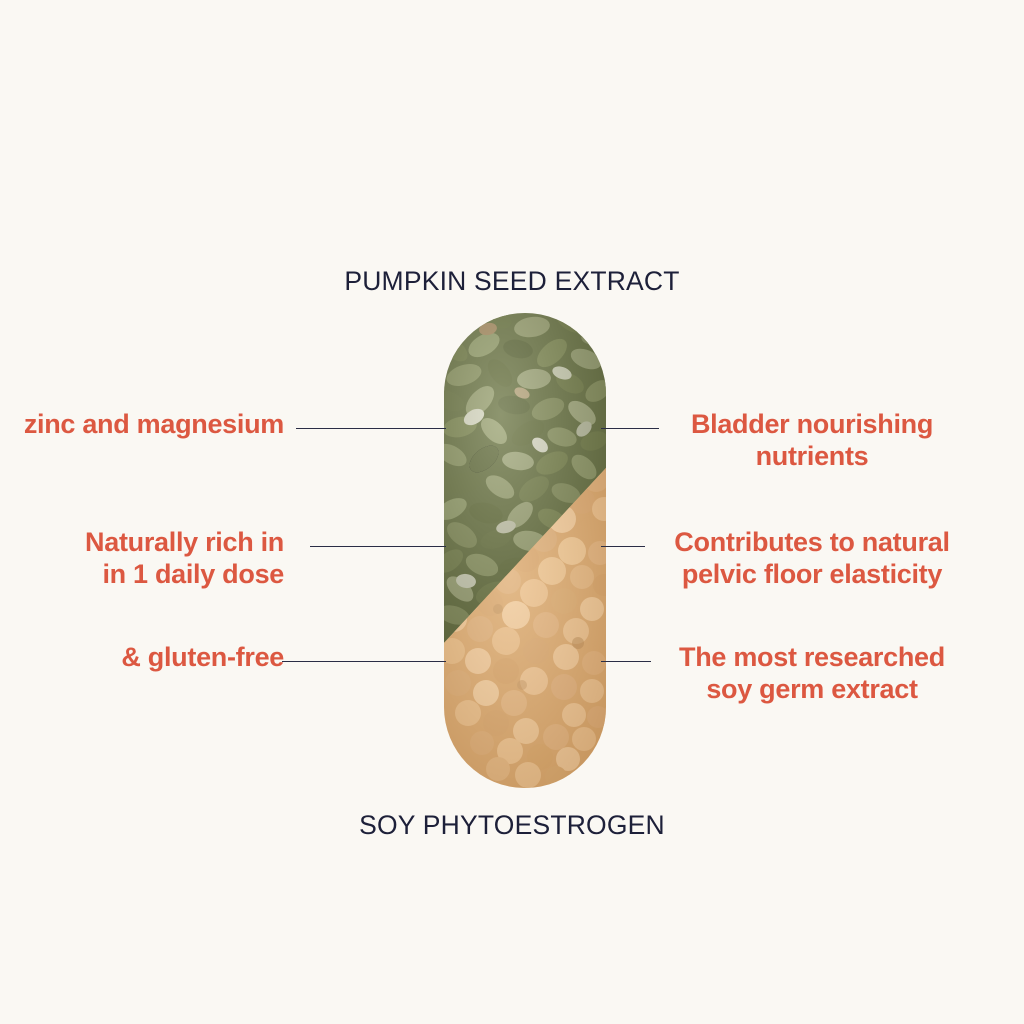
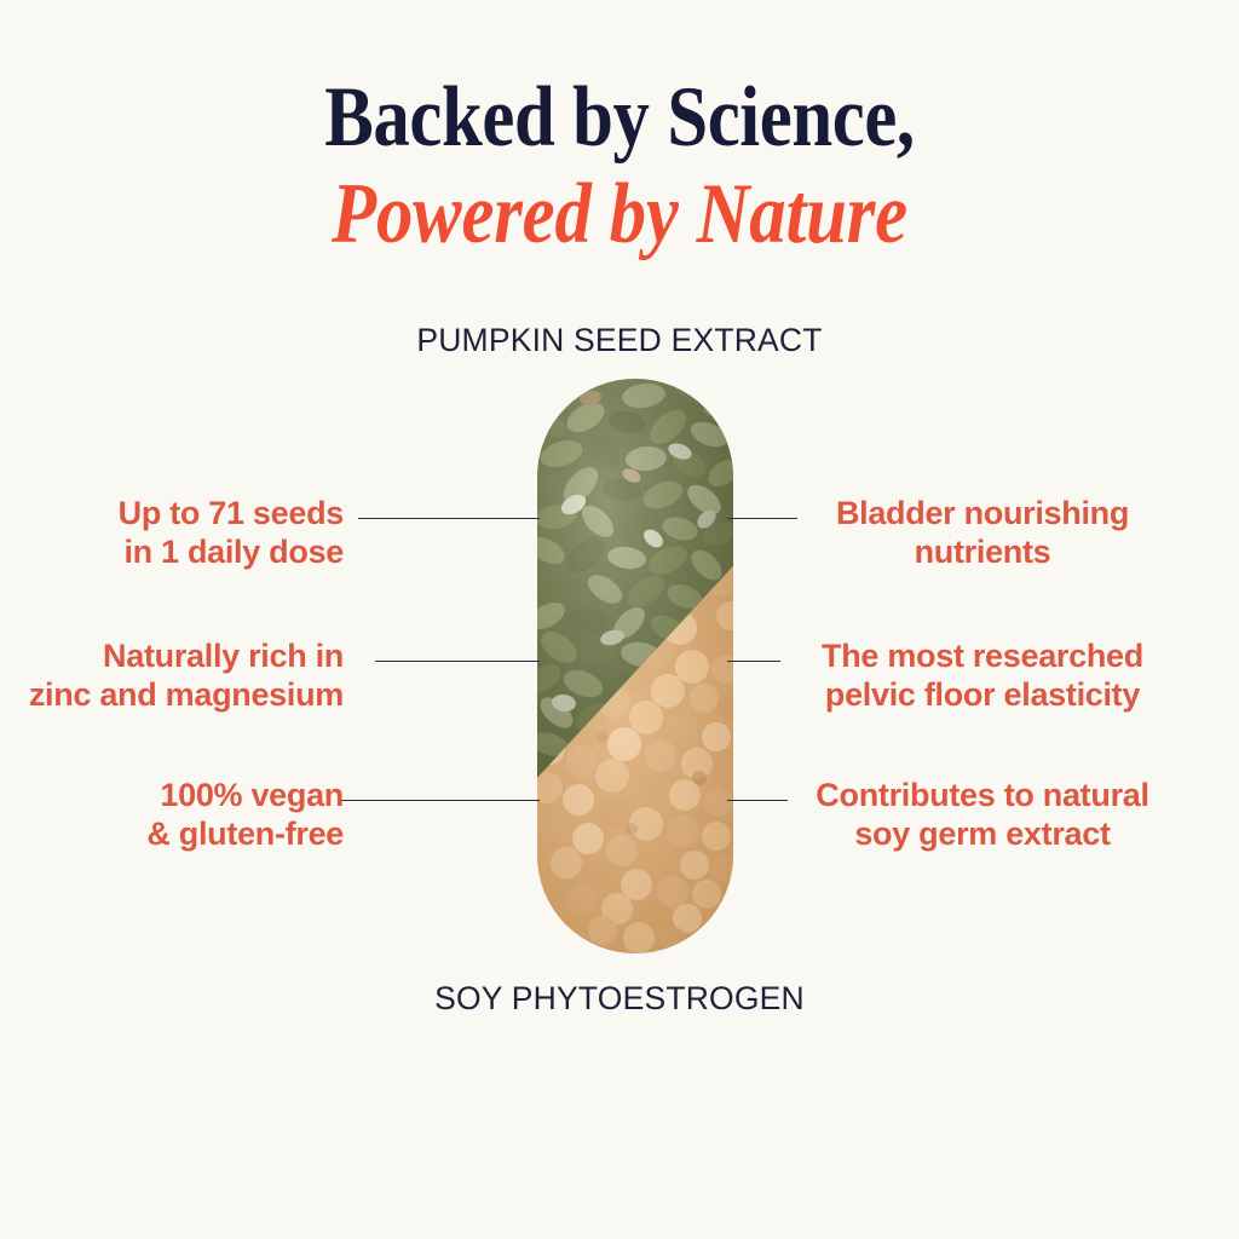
+ Backed by Science,
+ Powered by Nature
  PUMPKIN SEED EXTRACT
+ Up to 71 seeds
- zinc and magnesium
+ in 1 daily dose
  Naturally rich in
- in 1 daily dose
+ zinc and magnesium
+ 100% vegan
  & gluten-free
  Bladder nourishing
  nutrients
- Contributes to natural
+ The most researched
  pelvic floor elasticity
- The most researched
+ Contributes to natural
  soy germ extract
  SOY PHYTOESTROGEN
